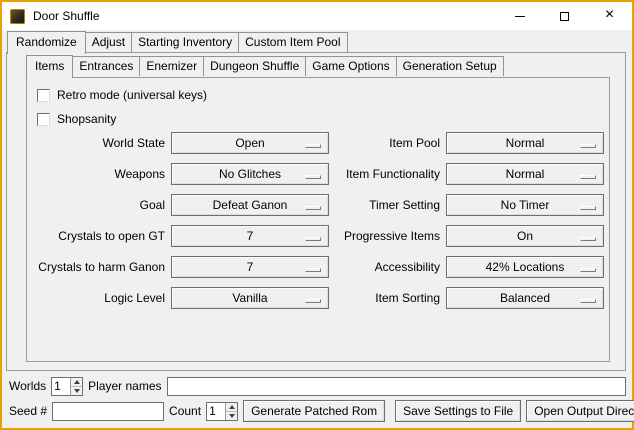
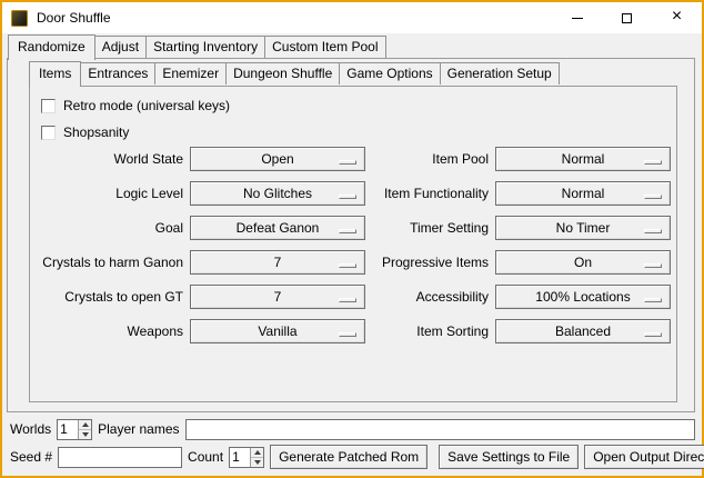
  Door Shuffle
  ×
  Randomize
  Adjust
  Starting Inventory
  Custom Item Pool
  Items
  Entrances
  Enemizer
  Dungeon Shuffle
  Game Options
  Generation Setup
  Retro mode (universal keys)
  Shopsanity
  World State
  Open
  Item Pool
  Normal
- Weapons
+ Logic Level
  No Glitches
  Item Functionality
  Normal
  Goal
  Defeat Ganon
  Timer Setting
  No Timer
- Crystals to open GT
+ Crystals to harm Ganon
  7
  Progressive Items
  On
- Crystals to harm Ganon
+ Crystals to open GT
  7
  Accessibility
- 42% Locations
+ 100% Locations
- Logic Level
+ Weapons
  Vanilla
  Item Sorting
  Balanced
  Worlds
  1
  Player names
  Seed #
  Count
  1
  Generate Patched Rom
  Save Settings to File
  Open Output Direc
